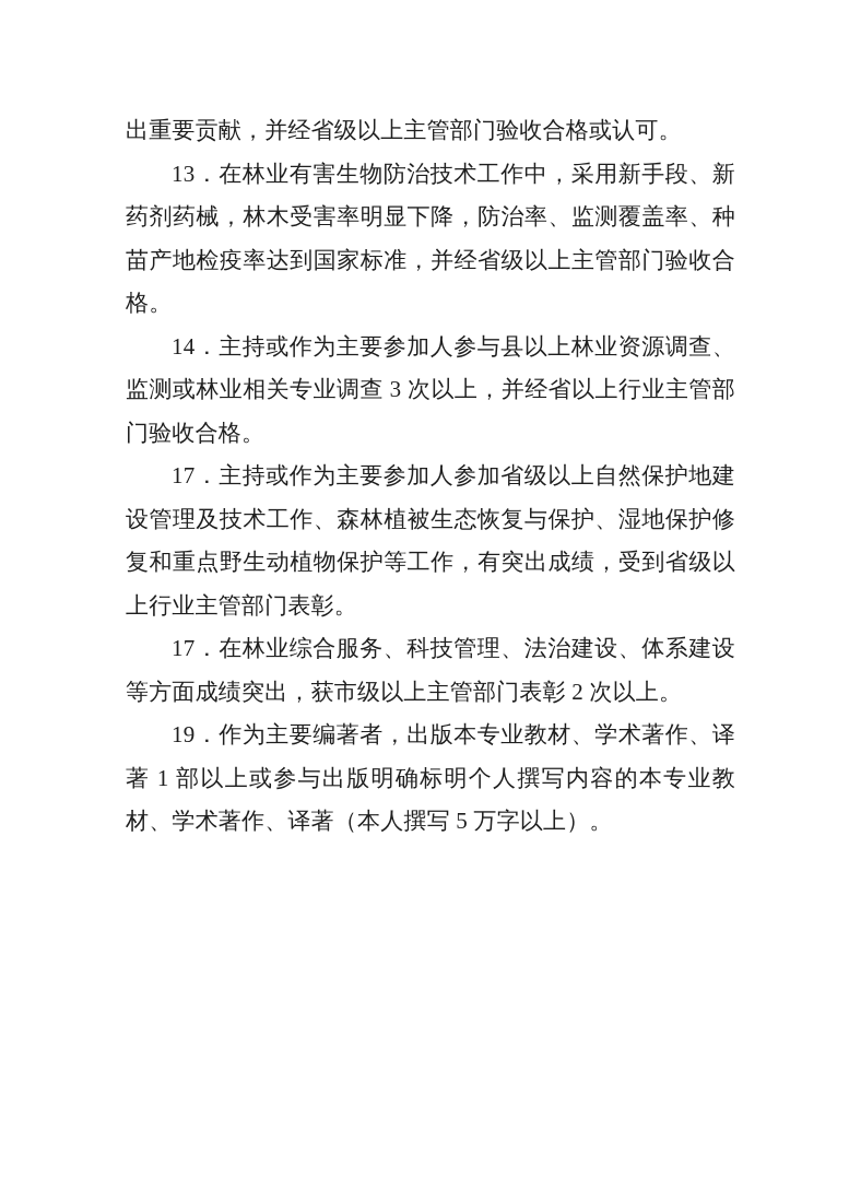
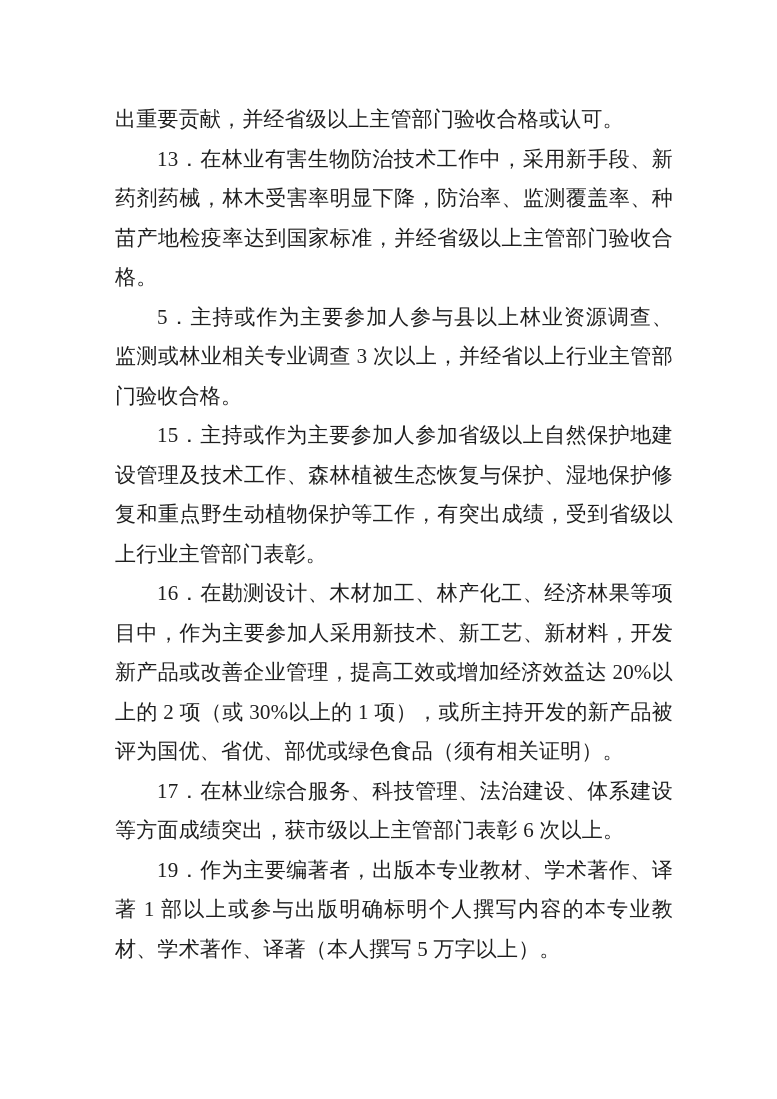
  出重要贡献，并经省级以上主管部门验收合格或认可。
  13．在林业有害生物防治技术工作中，采用新手段、新药剂药械，林木受害率明显下降，防治率、监测覆盖率、种苗产地检疫率达到国家标准，并经省级以上主管部门验收合格。
- 14．主持或作为主要参加人参与县以上林业资源调查、监测或林业相关专业调查 3 次以上，并经省以上行业主管部门验收合格。
+ 5．主持或作为主要参加人参与县以上林业资源调查、监测或林业相关专业调查 3 次以上，并经省以上行业主管部门验收合格。
- 17．主持或作为主要参加人参加省级以上自然保护地建设管理及技术工作、森林植被生态恢复与保护、湿地保护修复和重点野生动植物保护等工作，有突出成绩，受到省级以上行业主管部门表彰。
+ 15．主持或作为主要参加人参加省级以上自然保护地建设管理及技术工作、森林植被生态恢复与保护、湿地保护修复和重点野生动植物保护等工作，有突出成绩，受到省级以上行业主管部门表彰。
+ 16．在勘测设计、木材加工、林产化工、经济林果等项目中，作为主要参加人采用新技术、新工艺、新材料，开发新产品或改善企业管理，提高工效或增加经济效益达 20%以上的 2 项（或 30%以上的 1 项），或所主持开发的新产品被评为国优、省优、部优或绿色食品（须有相关证明）。
- 17．在林业综合服务、科技管理、法治建设、体系建设等方面成绩突出，获市级以上主管部门表彰 2 次以上。
+ 17．在林业综合服务、科技管理、法治建设、体系建设等方面成绩突出，获市级以上主管部门表彰 6 次以上。
  19．作为主要编著者，出版本专业教材、学术著作、译著 1 部以上或参与出版明确标明个人撰写内容的本专业教材、学术著作、译著（本人撰写 5 万字以上）。
